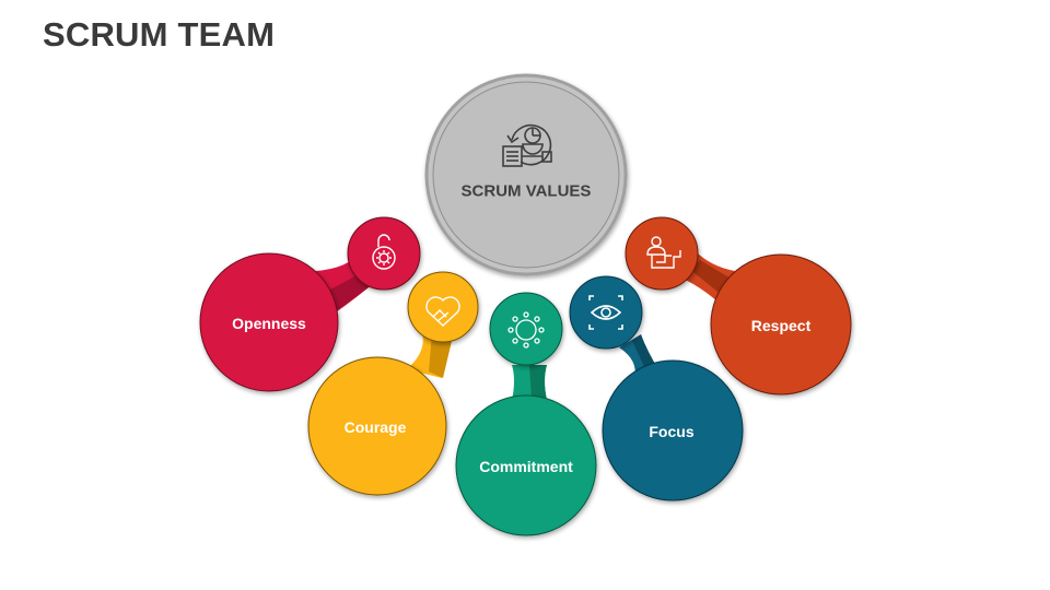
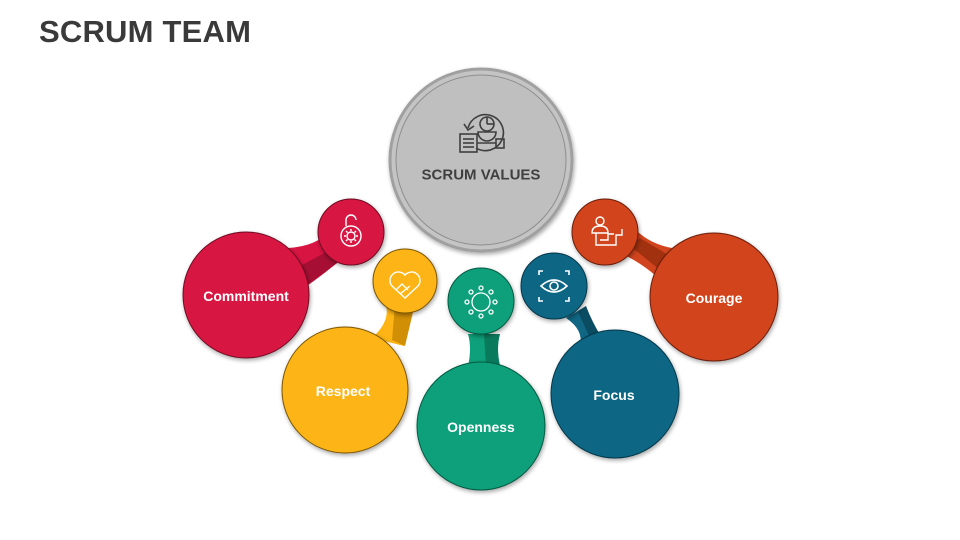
  SCRUM TEAM
  SCRUM VALUES
- Openness
+ Commitment
- Courage
+ Respect
- Commitment
+ Openness
  Focus
- Respect
+ Courage
